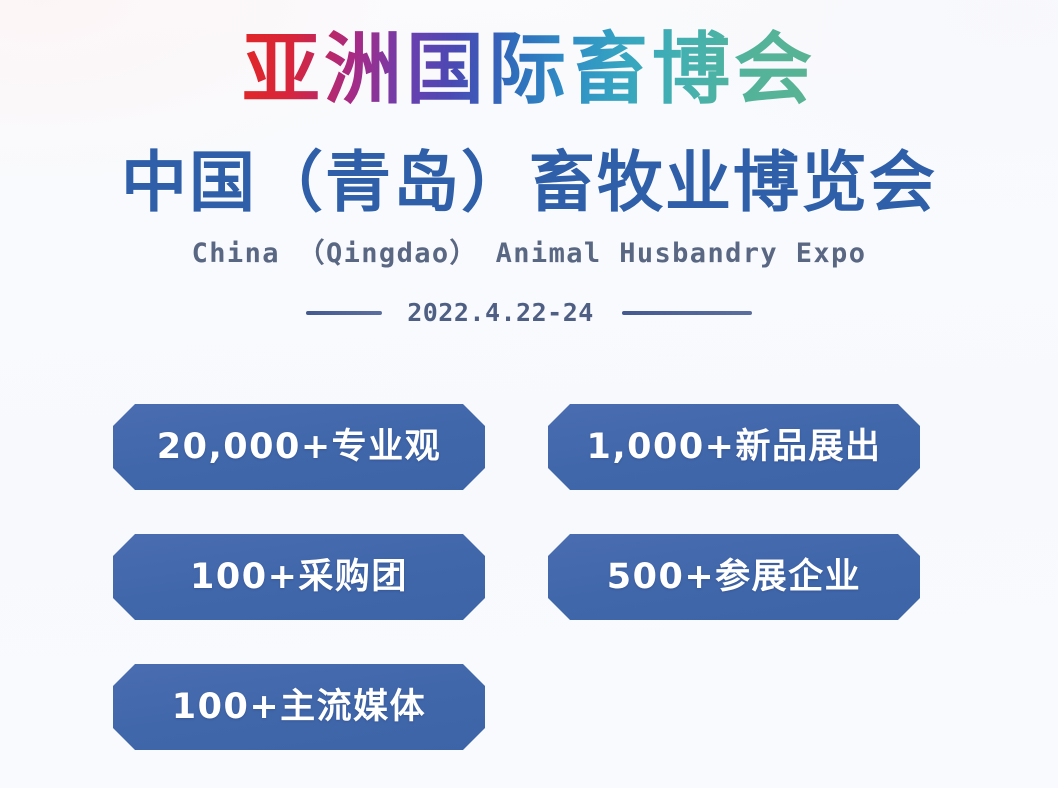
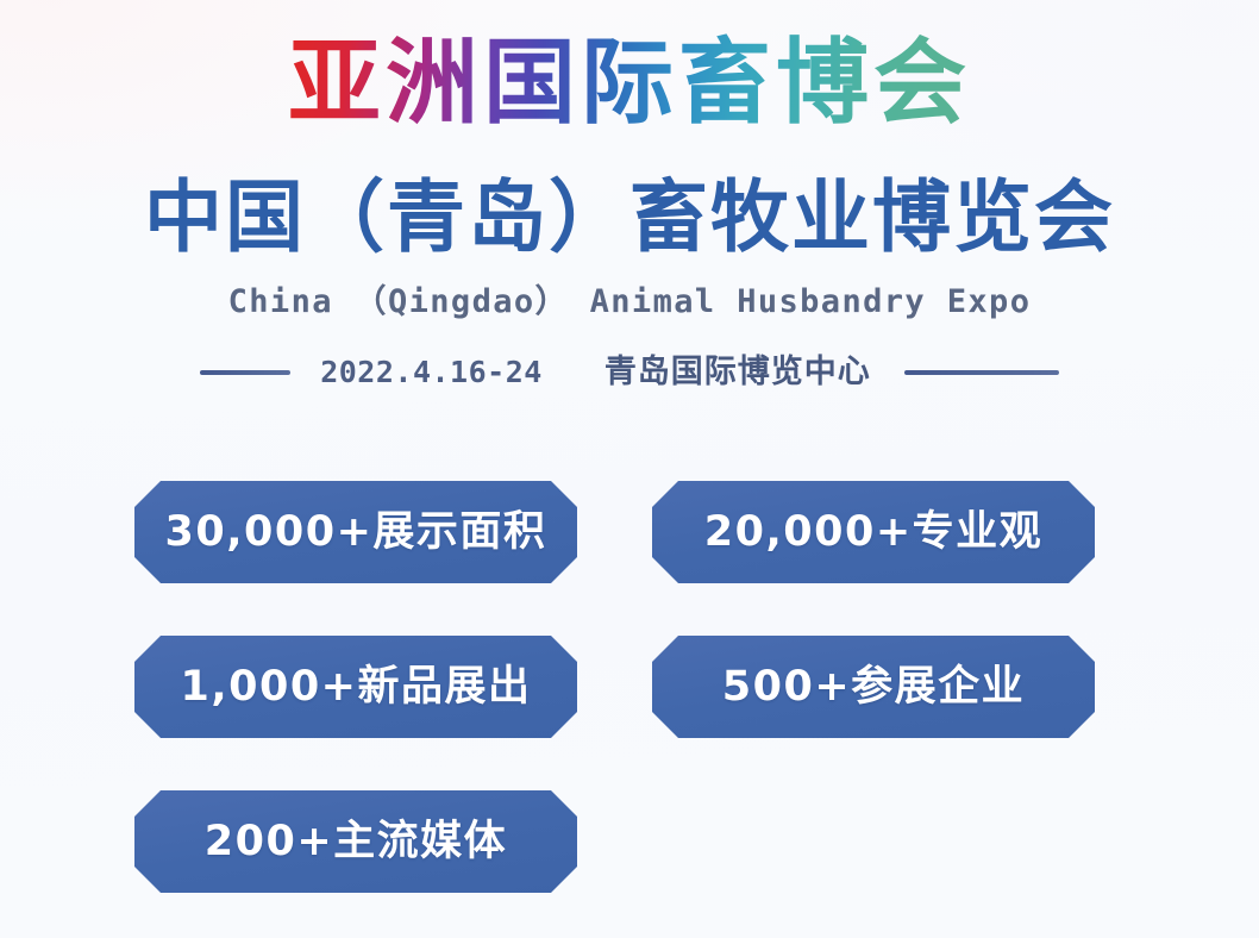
  亚洲国际畜博会
  中国（青岛）畜牧业博览会
  China （Qingdao） Animal Husbandry Expo
- 2022.4.22-24
+ 2022.4.16-24
+ 青岛国际博览中心
+ 30,000+展示面积
  20,000+专业观
  1,000+新品展出
- 100+采购团
  500+参展企业
- 100+主流媒体
+ 200+主流媒体
